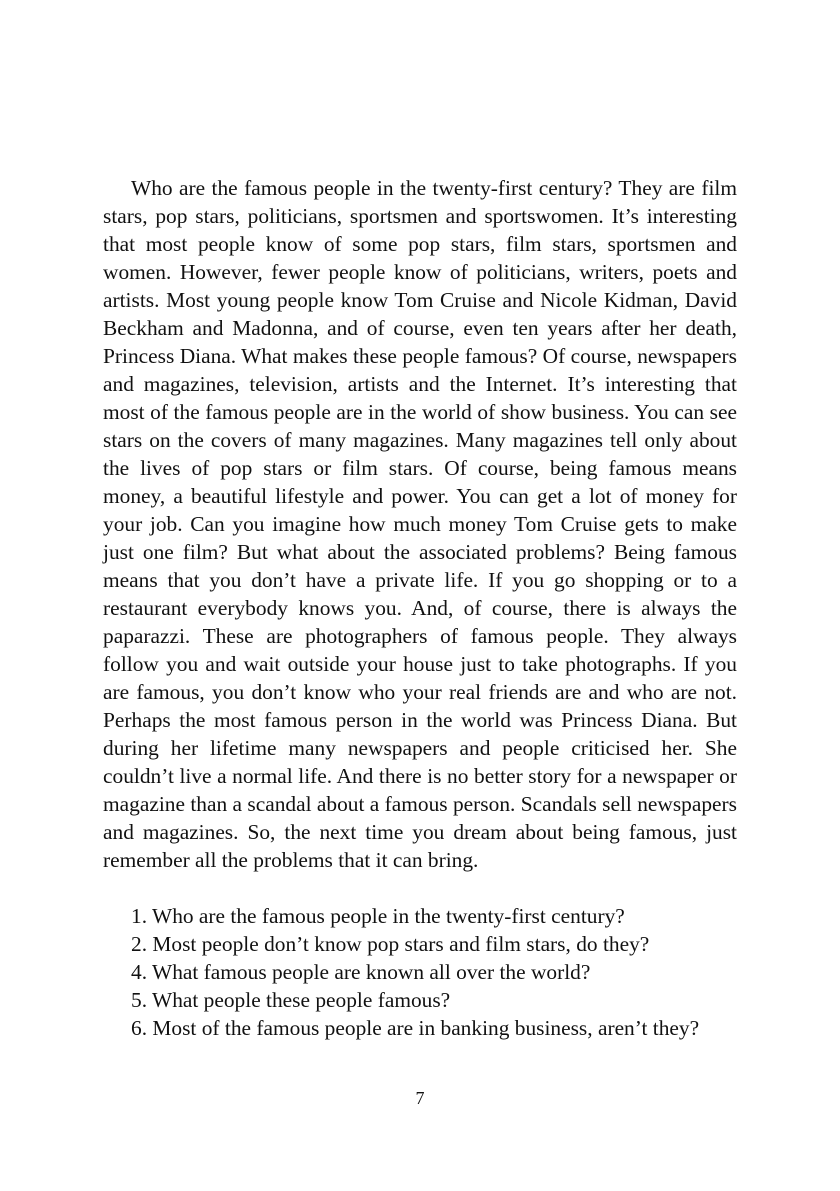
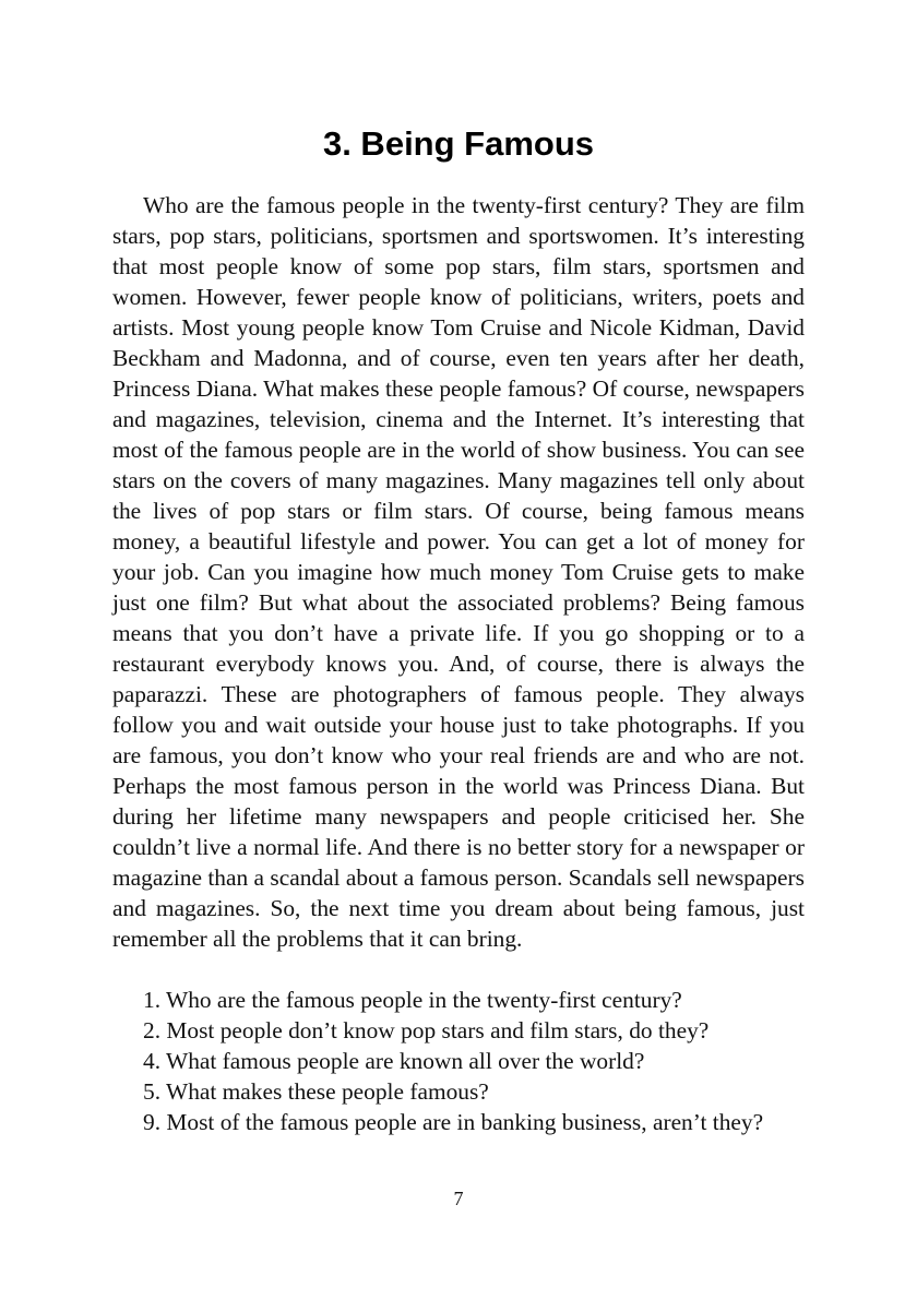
+ 3. Being Famous
- Who are the famous people in the twenty-first century? They are film stars, pop stars, politicians, sportsmen and sportswomen. It’s interesting that most people know of some pop stars, film stars, sportsmen and women. However, fewer people know of politicians, writers, poets and artists. Most young people know Tom Cruise and Nicole Kidman, David Beckham and Madonna, and of course, even ten years after her death, Princess Diana. What makes these people famous? Of course, newspapers and magazines, television, artists and the Internet. It’s interesting that most of the famous people are in the world of show business. You can see stars on the covers of many magazines. Many magazines tell only about the lives of pop stars or film stars. Of course, being famous means money, a beautiful lifestyle and power. You can get a lot of money for your job. Can you imagine how much money Tom Cruise gets to make just one film? But what about the associated problems? Being famous means that you don’t have a private life. If you go shopping or to a restaurant everybody knows you. And, of course, there is always the paparazzi. These are photographers of famous people. They always follow you and wait outside your house just to take photographs. If you are famous, you don’t know who your real friends are and who are not. Perhaps the most famous person in the world was Princess Diana. But during her lifetime many newspapers and people criticised her. She couldn’t live a normal life. And there is no better story for a newspaper or magazine than a scandal about a famous person. Scandals sell newspapers and magazines. So, the next time you dream about being famous, just remember all the problems that it can bring.
+ Who are the famous people in the twenty-first century? They are film stars, pop stars, politicians, sportsmen and sportswomen. It’s interesting that most people know of some pop stars, film stars, sportsmen and women. However, fewer people know of politicians, writers, poets and artists. Most young people know Tom Cruise and Nicole Kidman, David Beckham and Madonna, and of course, even ten years after her death, Princess Diana. What makes these people famous? Of course, newspapers and magazines, television, cinema and the Internet. It’s interesting that most of the famous people are in the world of show business. You can see stars on the covers of many magazines. Many magazines tell only about the lives of pop stars or film stars. Of course, being famous means money, a beautiful lifestyle and power. You can get a lot of money for your job. Can you imagine how much money Tom Cruise gets to make just one film? But what about the associated problems? Being famous means that you don’t have a private life. If you go shopping or to a restaurant everybody knows you. And, of course, there is always the paparazzi. These are photographers of famous people. They always follow you and wait outside your house just to take photographs. If you are famous, you don’t know who your real friends are and who are not. Perhaps the most famous person in the world was Princess Diana. But during her lifetime many newspapers and people criticised her. She couldn’t live a normal life. And there is no better story for a newspaper or magazine than a scandal about a famous person. Scandals sell newspapers and magazines. So, the next time you dream about being famous, just remember all the problems that it can bring.
  1. Who are the famous people in the twenty-first century?
  2. Most people don’t know pop stars and film stars, do they?
  4. What famous people are known all over the world?
- 5. What people these people famous?
+ 5. What makes these people famous?
- 6. Most of the famous people are in banking business, aren’t they?
+ 9. Most of the famous people are in banking business, aren’t they?
  7
